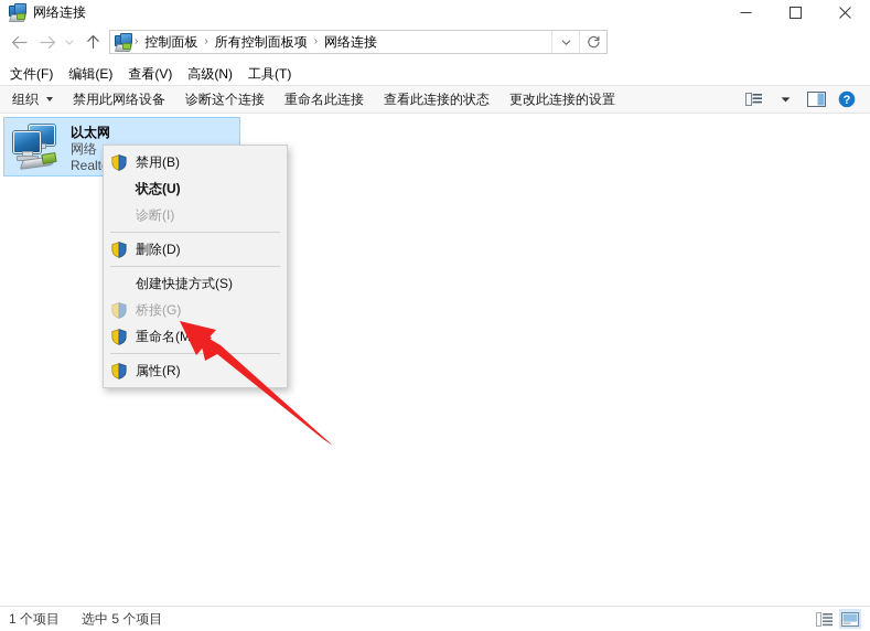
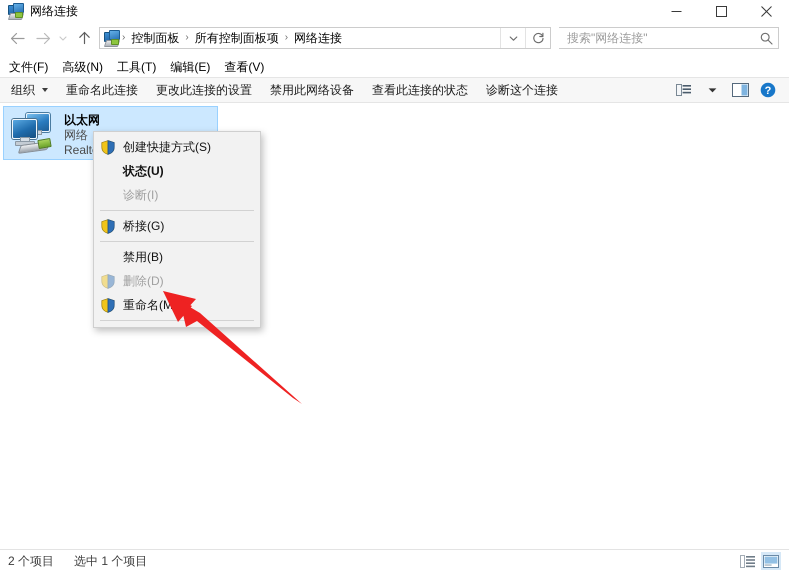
  网络连接
  ›
  控制面板
  ›
  所有控制面板项
  ›
  网络连接
+ 搜索"网络连接"
  文件(F)
- 编辑(E)
+ 高级(N)
- 查看(V)
+ 工具(T)
- 高级(N)
+ 编辑(E)
- 工具(T)
+ 查看(V)
  组织
- 禁用此网络设备
+ 重命名此连接
- 诊断这个连接
+ 更改此连接的设置
- 重命名此连接
+ 禁用此网络设备
  查看此连接的状态
- 更改此连接的设置
+ 诊断这个连接
  ?
  以太网
  网络
  Realt
- 禁用(B)
+ 创建快捷方式(S)
  状态(U)
  诊断(I)
- 删除(D)
+ 桥接(G)
- 创建快捷方式(S)
+ 禁用(B)
- 桥接(G)
+ 删除(D)
  重命名(M
- 属性(R)
- 1 个项目
+ 2 个项目
- 选中 5 个项目
+ 选中 1 个项目
